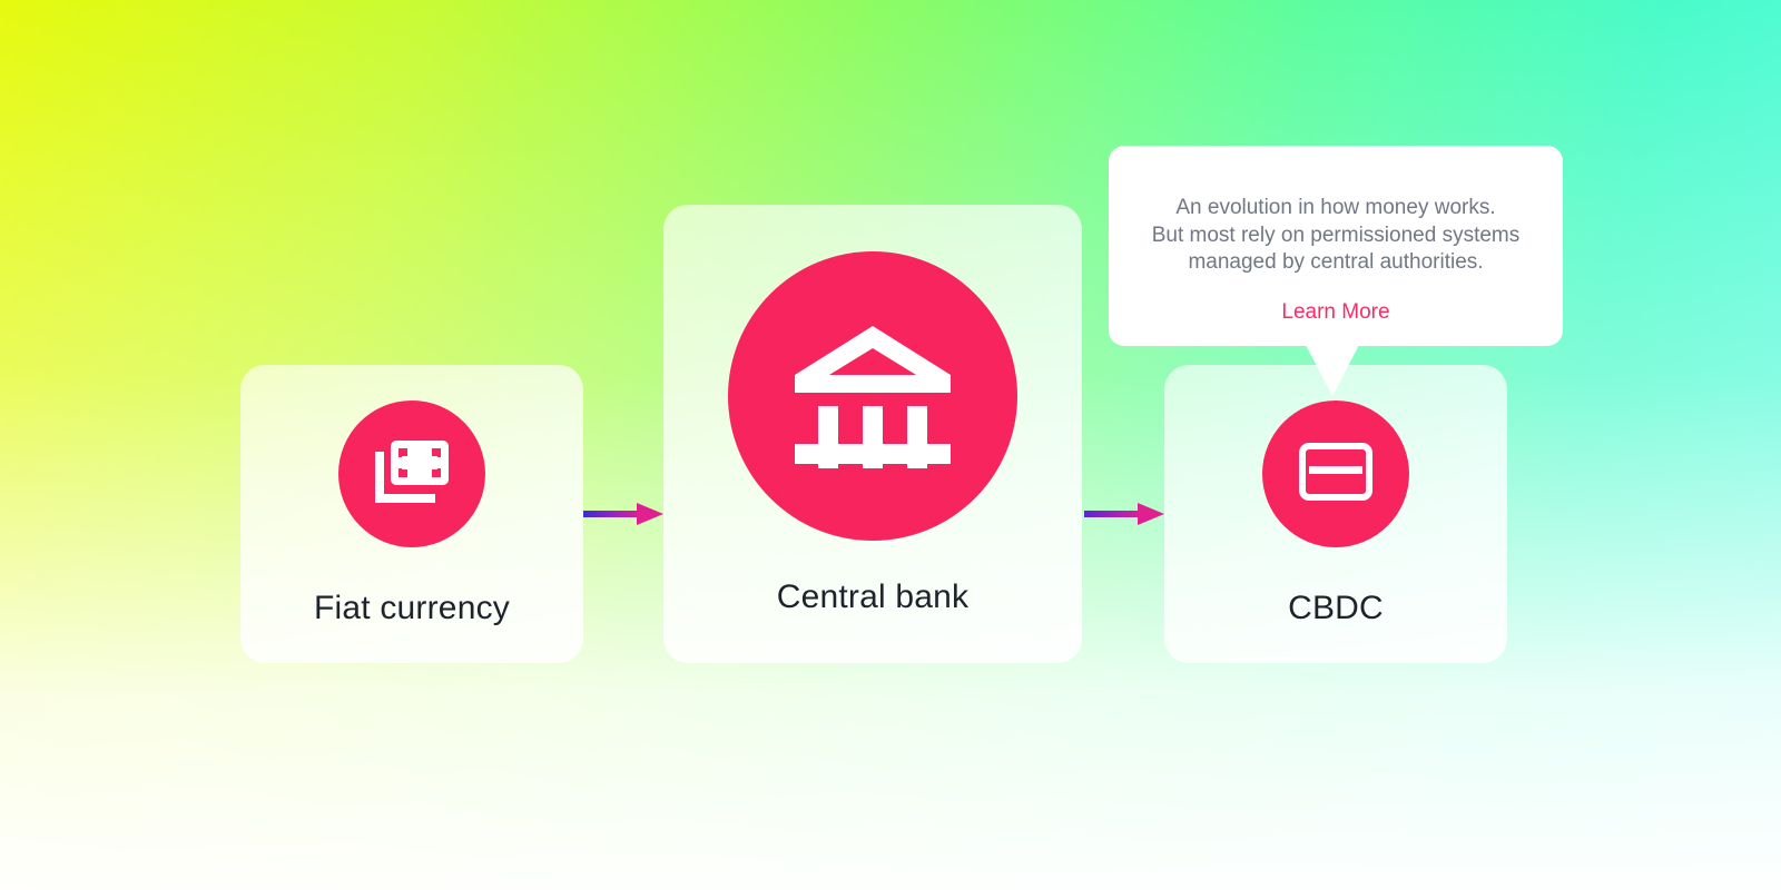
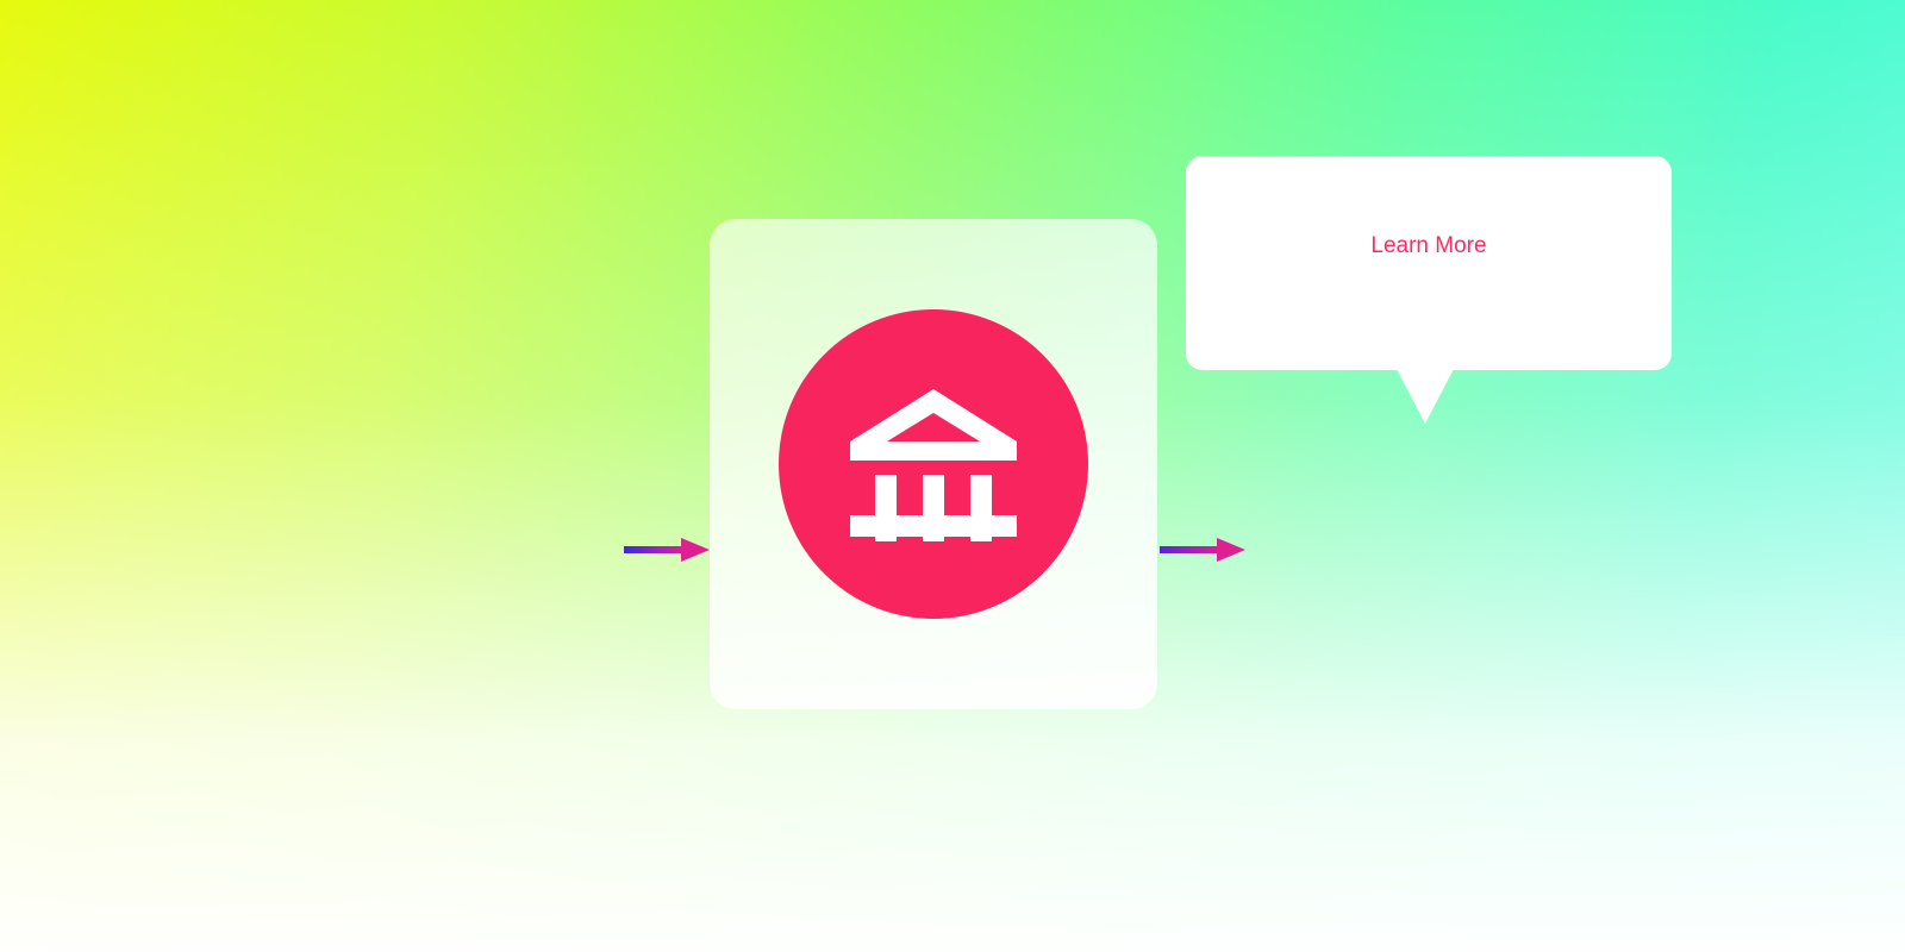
- Fiat currency
- Central bank
- CBDC
- An evolution in how money works.
- But most rely on permissioned systems
- managed by central authorities.
  Learn More
